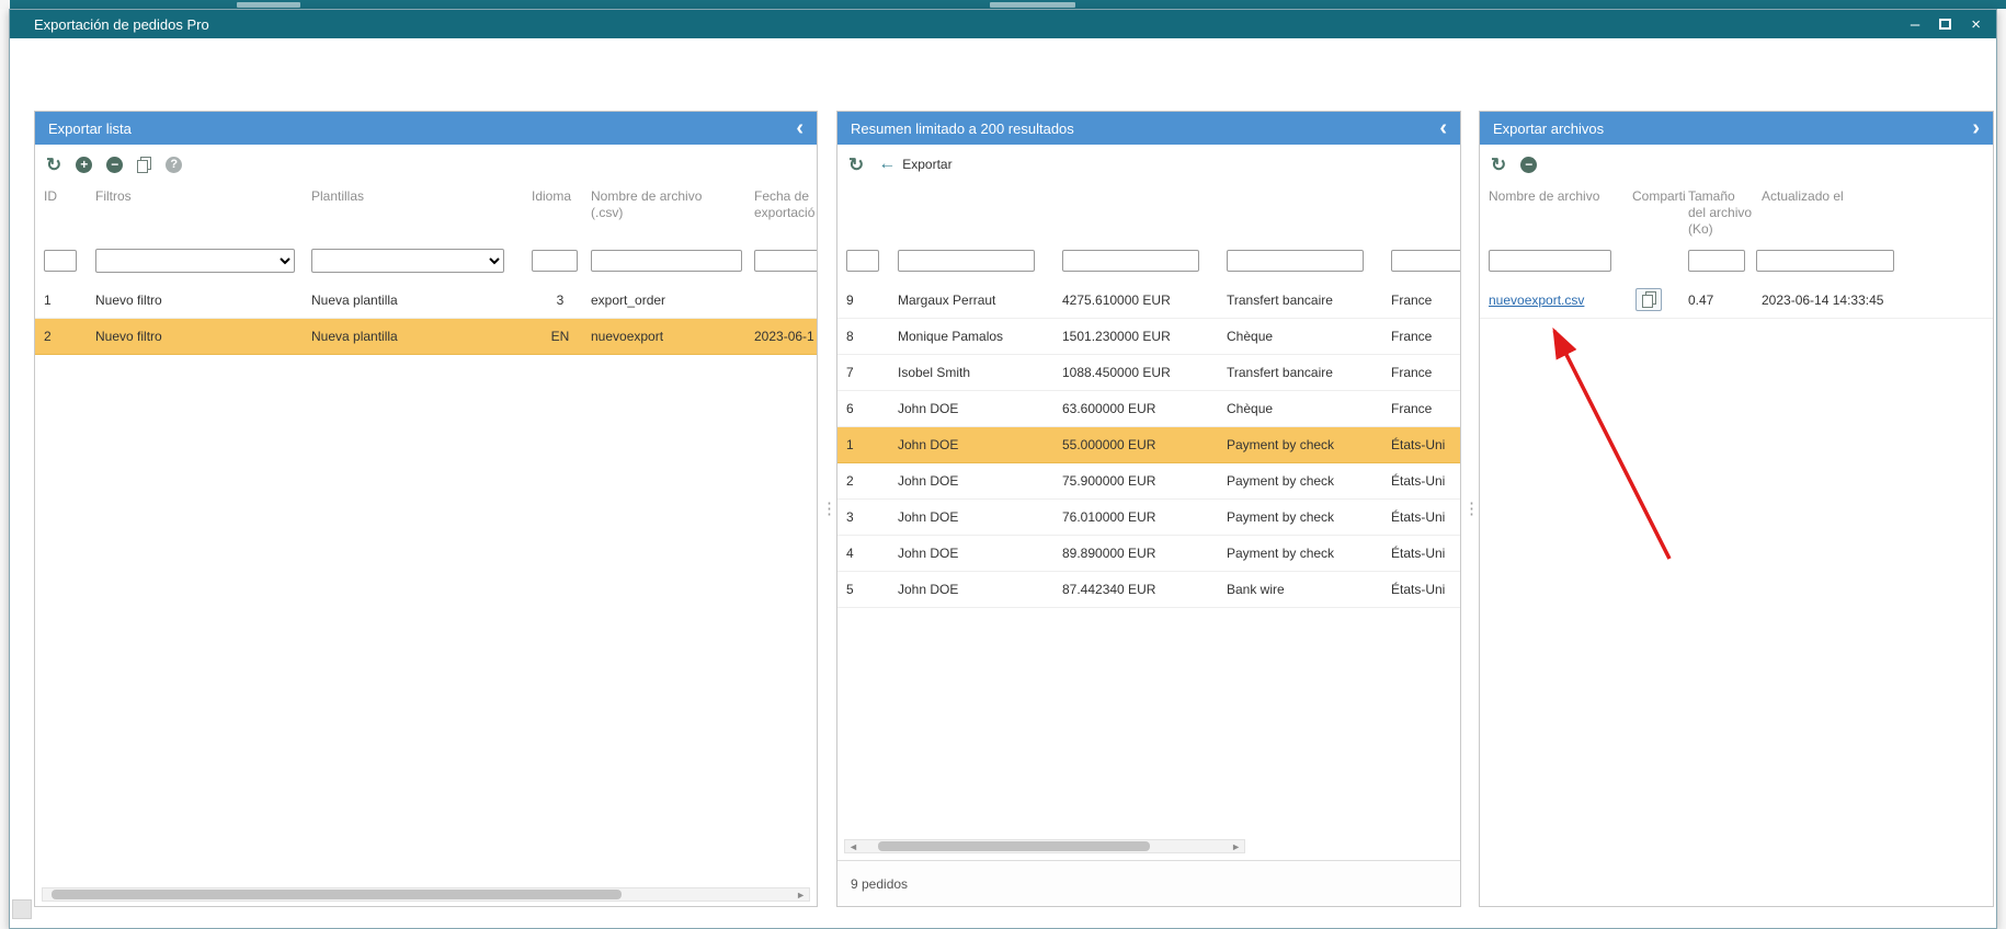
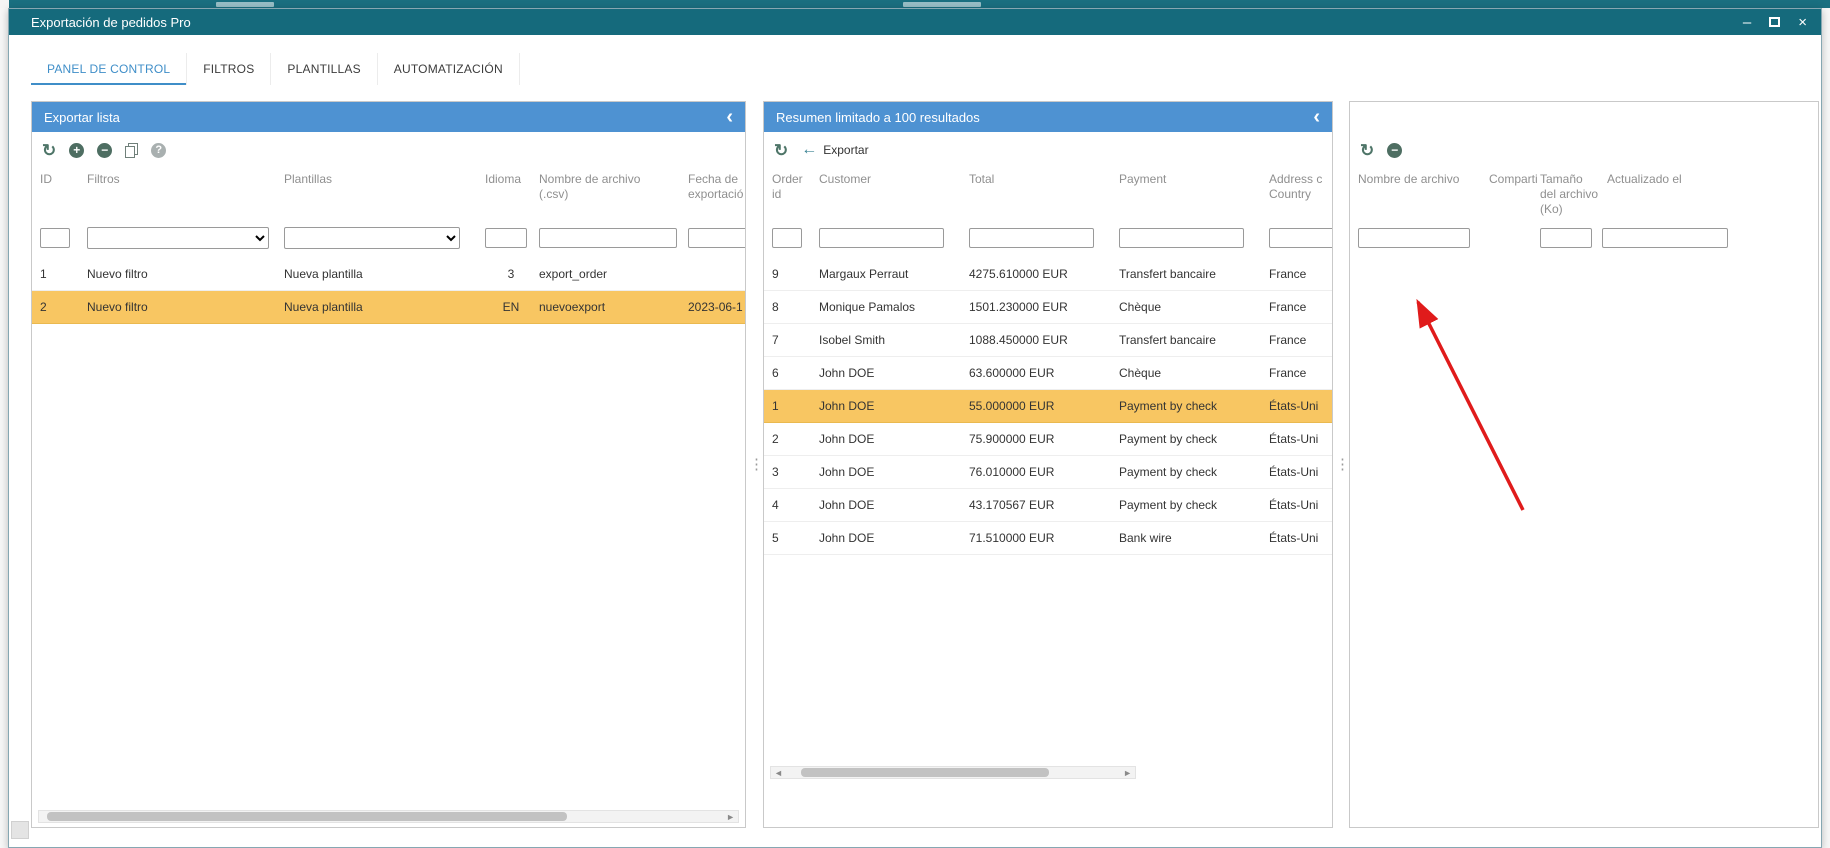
  Exportación de pedidos Pro
  –
  ×
+ PANEL DE CONTROL
+ FILTROS
+ PLANTILLAS
+ AUTOMATIZACIÓN
  Exportar lista
  ‹
  ↻
  +
  −
  ?
  ID
  Filtros
  Plantillas
  Idioma
  Nombre de archivo
  (.csv)
  Fecha de
  exportació
  1
  Nuevo filtro
  Nueva plantilla
  3
  export_order
  2
  Nuevo filtro
  Nueva plantilla
  EN
  nuevoexport
  2023-06-1
  ►
- Resumen limitado a 200 resultados
+ Resumen limitado a 100 resultados
  ‹
  ↻
  ←
  Exportar
+ Order
+ id
+ Customer
+ Total
+ Payment
+ Address c
+ Country
  9
  Margaux Perraut
  4275.610000 EUR
  Transfert bancaire
  France
  8
  Monique Pamalos
  1501.230000 EUR
  Chèque
  France
  7
  Isobel Smith
  1088.450000 EUR
  Transfert bancaire
  France
  6
  John DOE
  63.600000 EUR
  Chèque
  France
  1
  John DOE
  55.000000 EUR
  Payment by check
  États-Uni
  2
  John DOE
  75.900000 EUR
  Payment by check
  États-Uni
  3
  John DOE
  76.010000 EUR
  Payment by check
  États-Uni
  4
  John DOE
- 89.890000 EUR
+ 43.170567 EUR
  Payment by check
  États-Uni
  5
  John DOE
- 87.442340 EUR
+ 71.510000 EUR
  Bank wire
  États-Uni
  ◄
  ►
- 9 pedidos
- Exportar archivos
- ›
  ↻
  −
  Nombre de archivo
  Comparti
  Tamaño
  del archivo
  (Ko)
  Actualizado el
- nuevoexport.csv
- 0.47
- 2023-06-14 14:33:45
  ⋮
  ⋮
